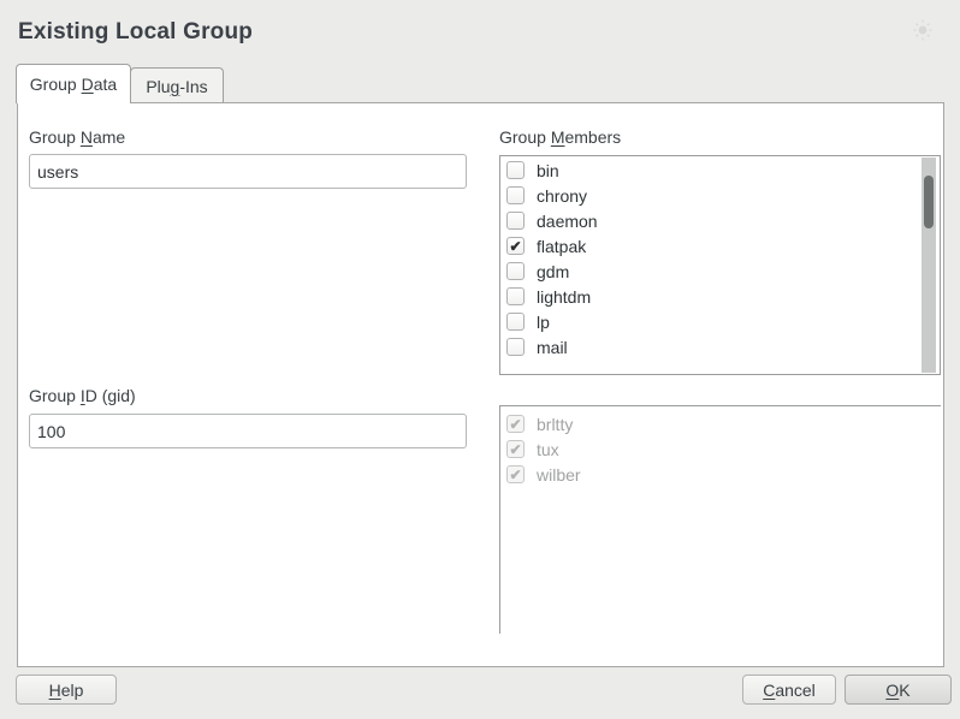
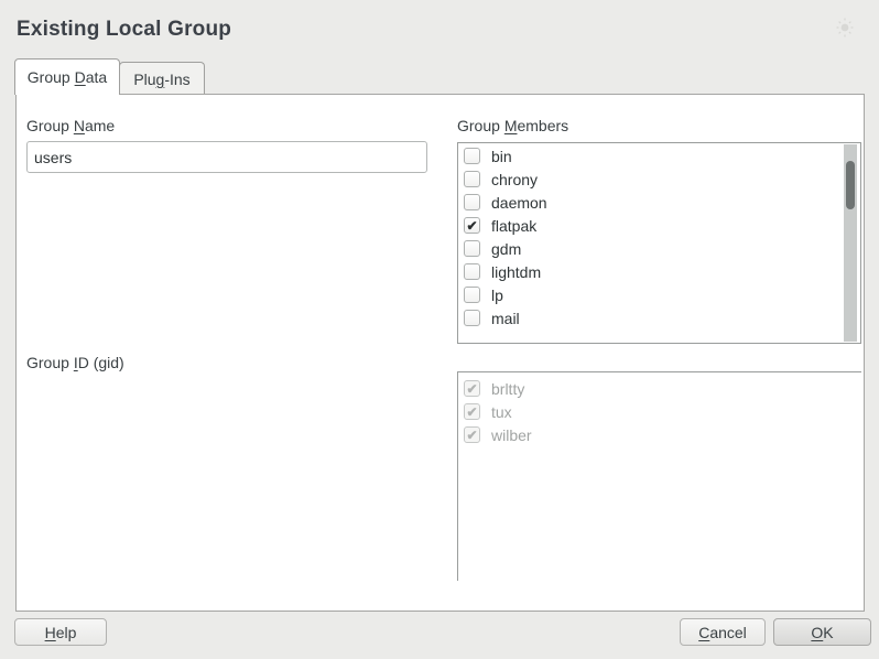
  Existing Local Group
  Group Data
  Plug-Ins
  Group Name
  users
  Group ID (gid)
- 100
  Group Members
  bin
  chrony
  daemon
  ✔
  flatpak
  gdm
  lightdm
  lp
  mail
  ✔
  brltty
  ✔
  tux
  ✔
  wilber
  Help
  Cancel
  OK
